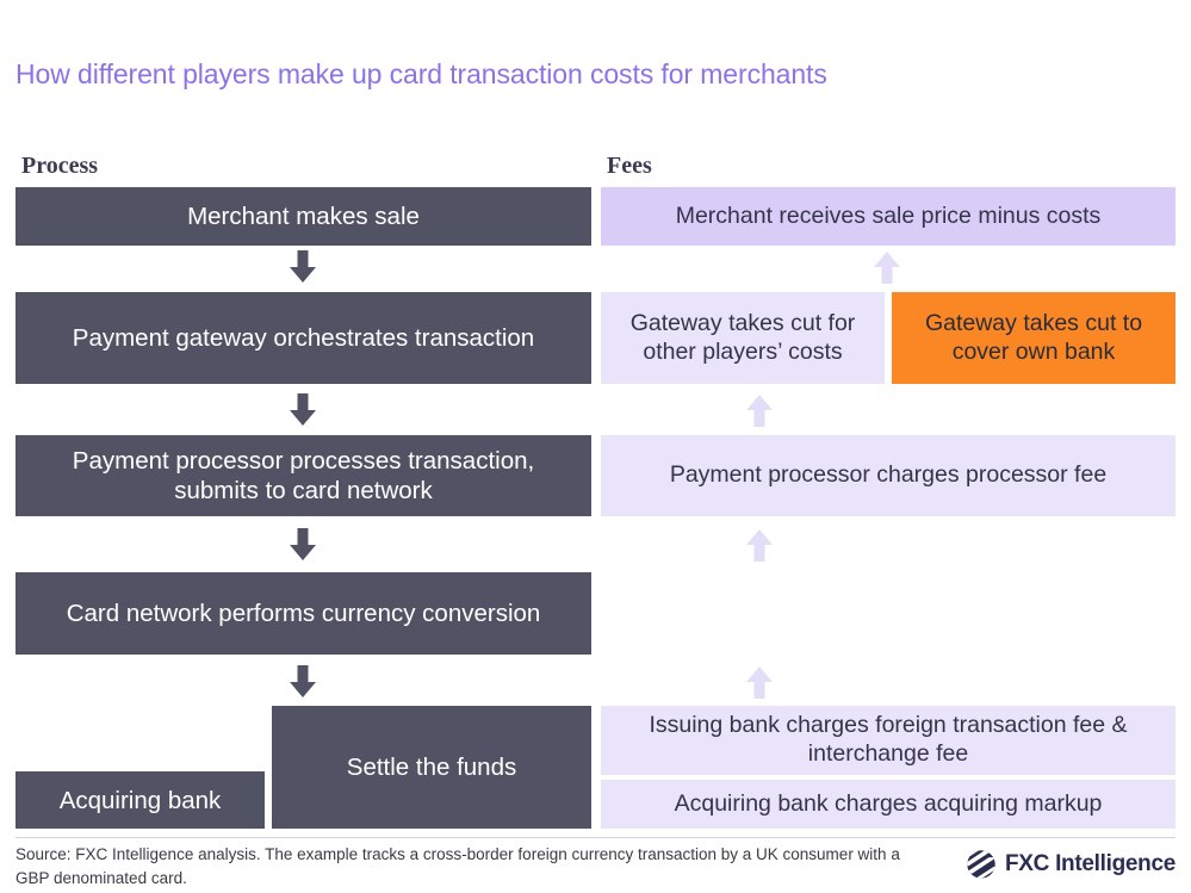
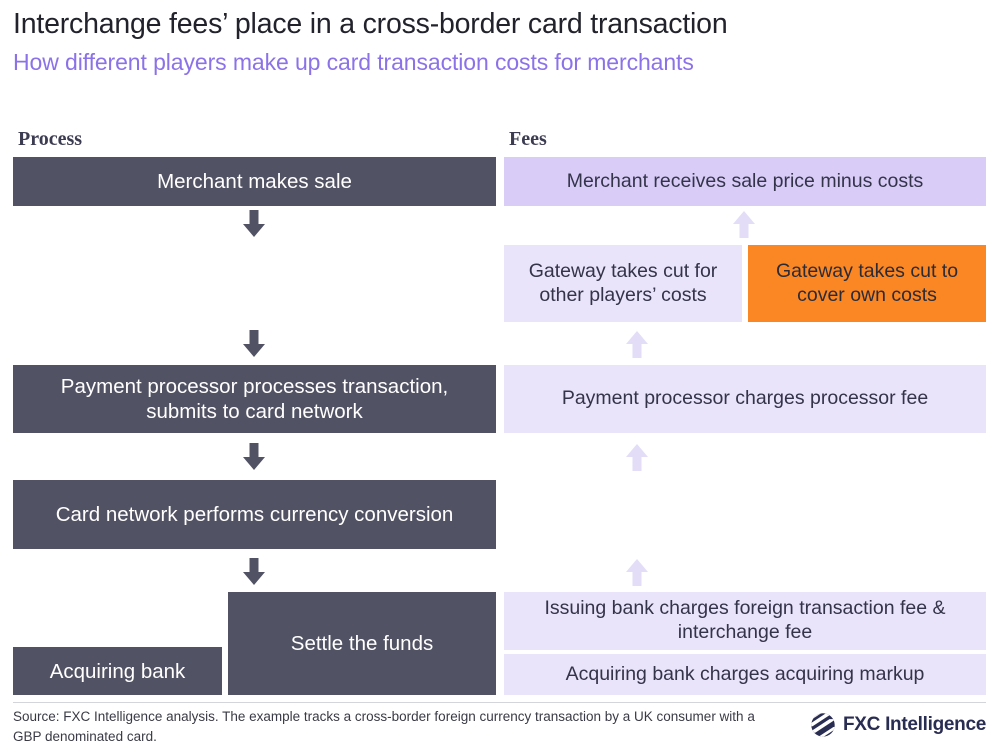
+ Interchange fees’ place in a cross-border card transaction
  How different players make up card transaction costs for merchants
  Process
  Fees
  Merchant makes sale
  Merchant receives sale price minus costs
- Payment gateway orchestrates transaction
  Gateway takes cut for other players’ costs
- Gateway takes cut to cover own bank
+ Gateway takes cut to cover own costs
  Payment processor processes transaction, submits to card network
  Payment processor charges processor fee
  Card network performs currency conversion
  Acquiring bank
  Settle the funds
  Issuing bank charges foreign transaction fee & interchange fee
  Acquiring bank charges acquiring markup
  Source: FXC Intelligence analysis. The example tracks a cross-border foreign currency transaction by a UK consumer with a GBP denominated card.
  FXC Intelligence
